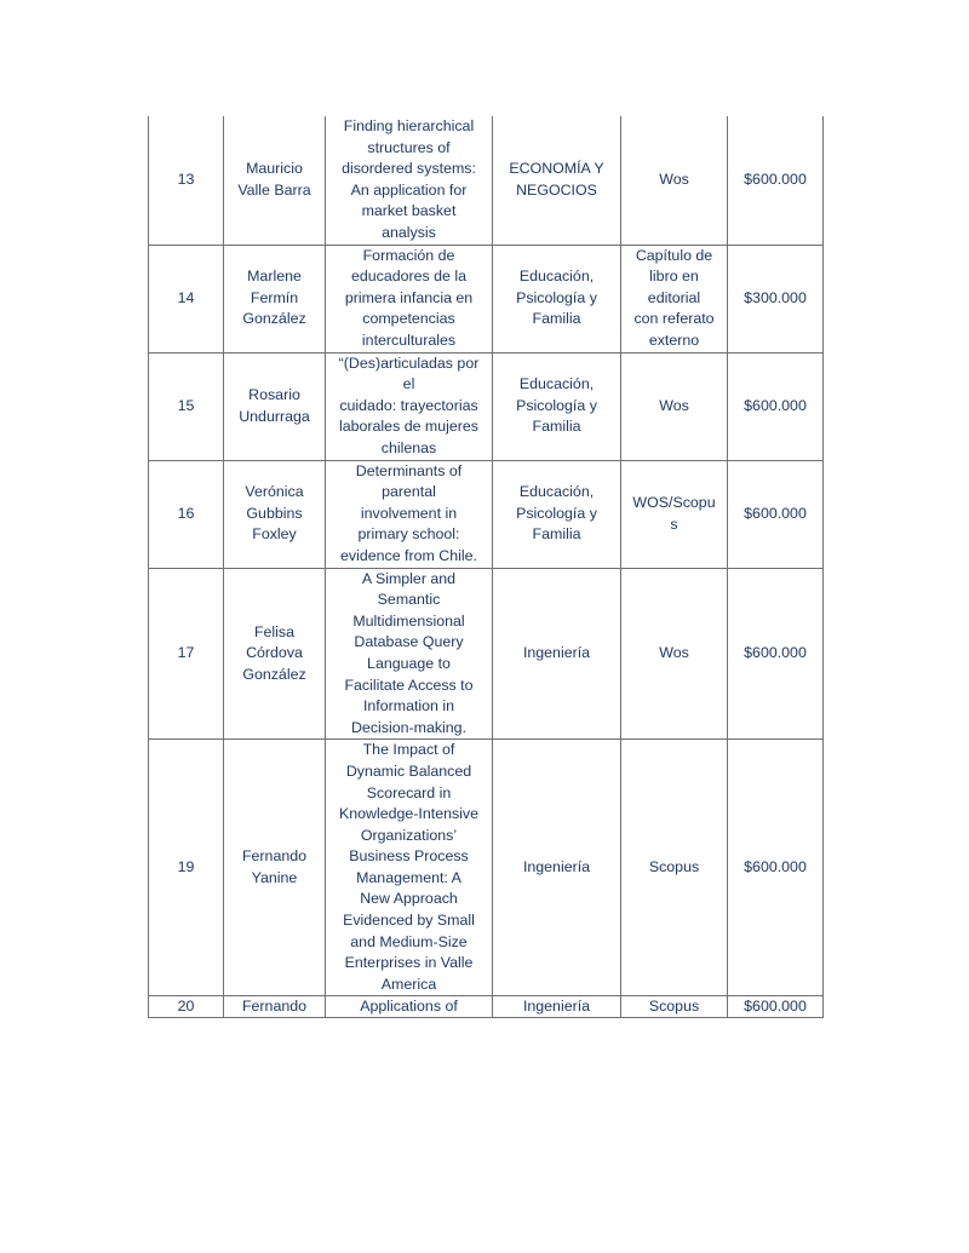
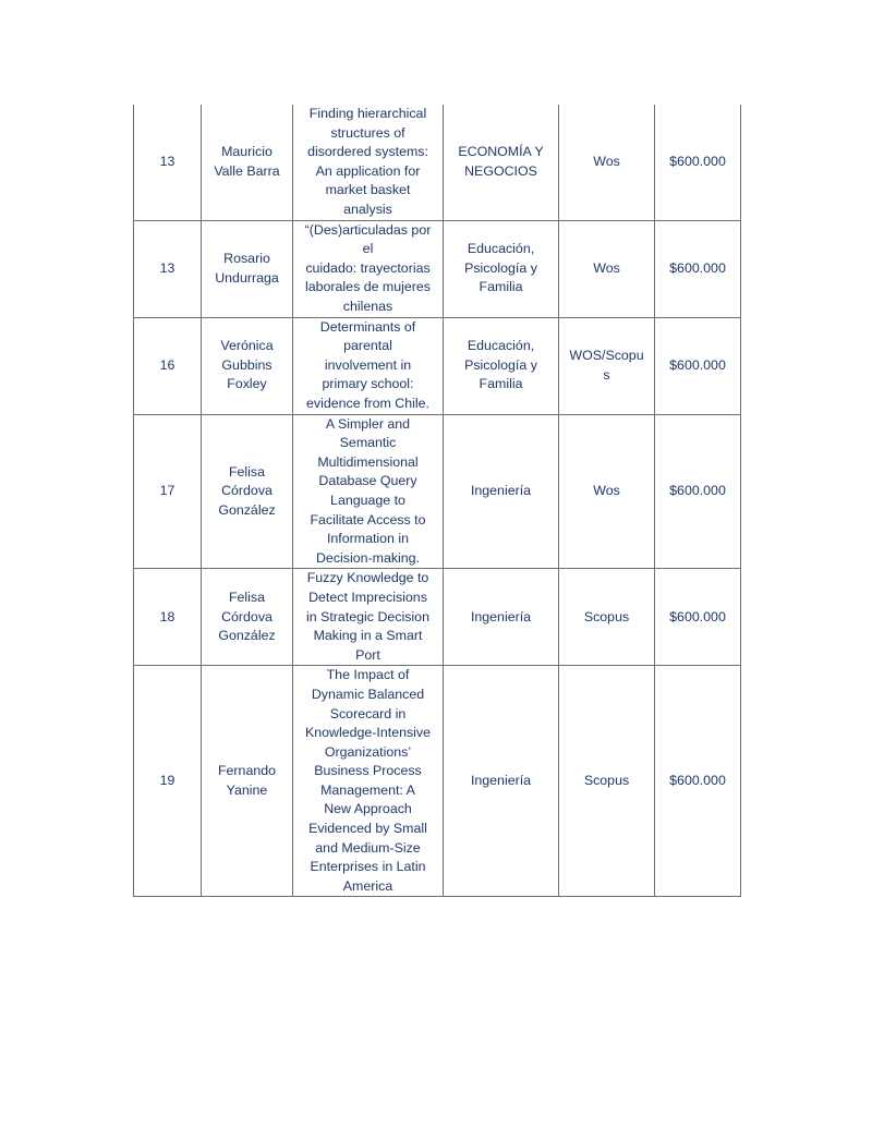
  13	Mauricio Valle Barra	Finding hierarchical structures of disordered systems: An application for market basket analysis	ECONOMÍA Y NEGOCIOS	Wos	$600.000
- 14	Marlene Fermín González	Formación de educadores de la primera infancia en competencias interculturales	Educación, Psicología y Familia	Capítulo de libro en editorial con referato externo	$300.000
- 15	Rosario Undurraga	“(Des)articuladas por el cuidado: trayectorias laborales de mujeres chilenas	Educación, Psicología y Familia	Wos	$600.000
+ 13	Rosario Undurraga	“(Des)articuladas por el cuidado: trayectorias laborales de mujeres chilenas	Educación, Psicología y Familia	Wos	$600.000
  16	Verónica Gubbins Foxley	Determinants of parental involvement in primary school: evidence from Chile.	Educación, Psicología y Familia	WOS/Scopu s	$600.000
  17	Felisa Córdova González	A Simpler and Semantic Multidimensional Database Query Language to Facilitate Access to Information in Decision-making.	Ingeniería	Wos	$600.000
+ 18	Felisa Córdova González	Fuzzy Knowledge to Detect Imprecisions in Strategic Decision Making in a Smart Port	Ingeniería	Scopus	$600.000
- 19	Fernando Yanine	The Impact of Dynamic Balanced Scorecard in Knowledge-Intensive Organizations’ Business Process Management: A New Approach Evidenced by Small and Medium-Size Enterprises in Valle America	Ingeniería	Scopus	$600.000
+ 19	Fernando Yanine	The Impact of Dynamic Balanced Scorecard in Knowledge-Intensive Organizations’ Business Process Management: A New Approach Evidenced by Small and Medium-Size Enterprises in Latin America	Ingeniería	Scopus	$600.000
- 20	Fernando	Applications of	Ingeniería	Scopus	$600.000
